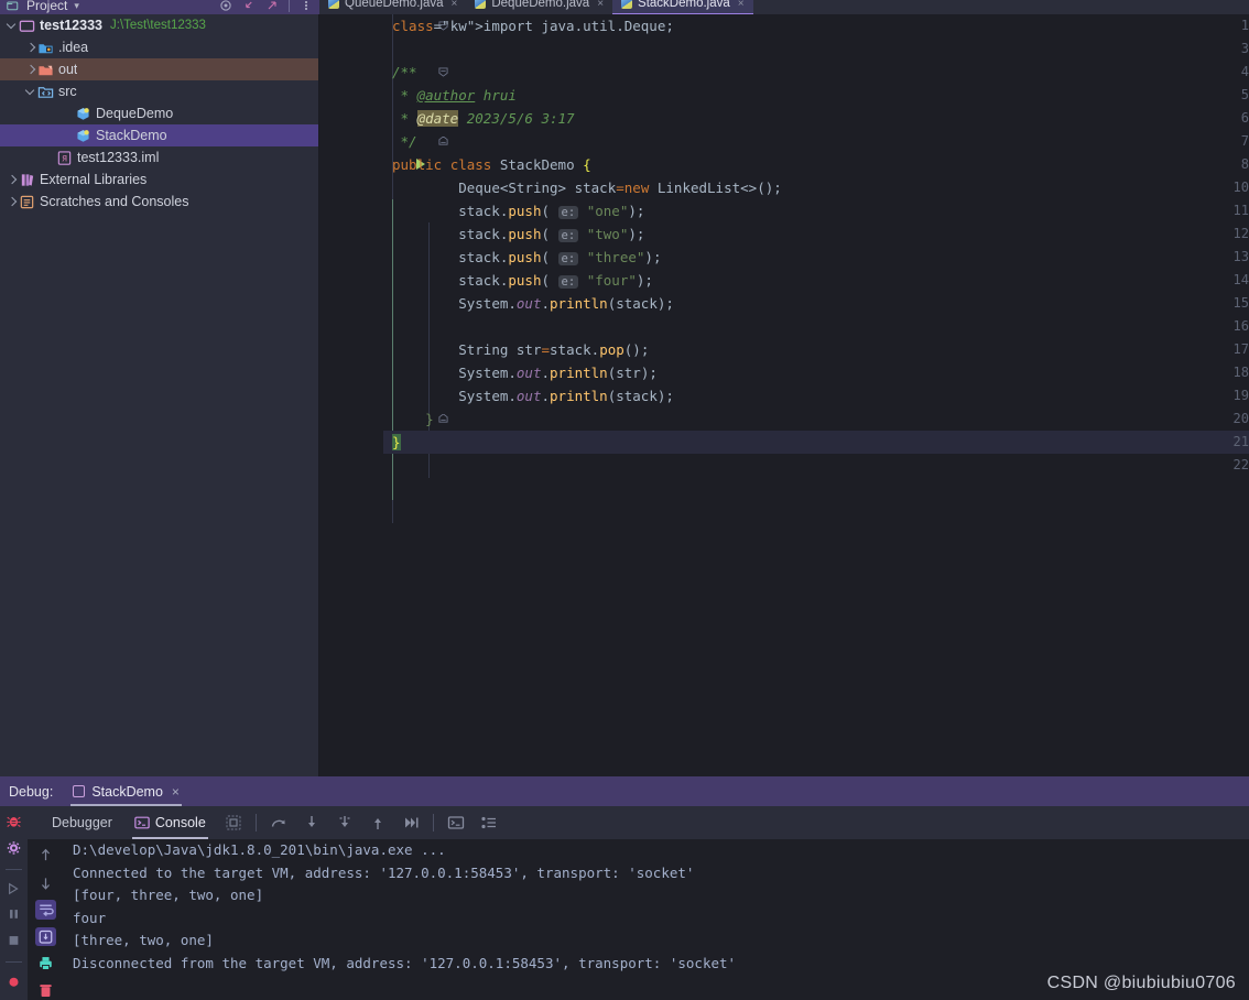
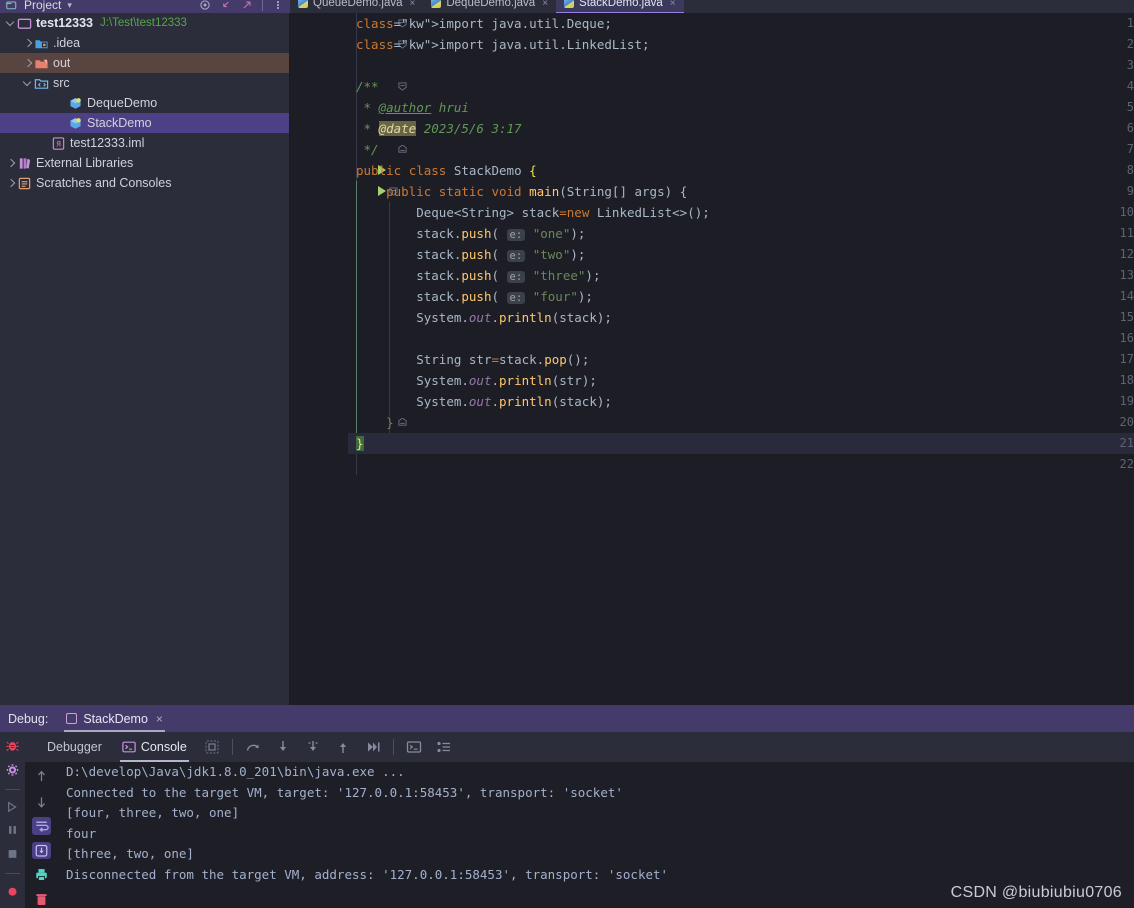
  Project
  ▾
  QueueDemo.java
  ×
  DequeDemo.java
  ×
  StackDemo.java
  ×
  test12333
  J:\Test\test12333
  .idea
  out
  src
  DequeDemo
  StackDemo
  Я
  test12333.iml
  External Libraries
  Scratches and Consoles
  1
  class="kw">import java.util.Deque;
+ 2
+ class="kw">import java.util.LinkedList;
  3
  4
  /**
  5
  * @author hrui
  6
  * @date 2023/5/6 3:17
  7
  */
  8
  public class StackDemo {
+ 9
+ public static void main(String[] args) {
  10
  Deque<String> stack=new LinkedList<>();
  11
  stack.push( e: "one");
  12
  stack.push( e: "two");
  13
  stack.push( e: "three");
  14
  stack.push( e: "four");
  15
  System.out.println(stack);
  16
  17
  String str=stack.pop();
  18
  System.out.println(str);
  19
  System.out.println(stack);
  20
  }
  21
  }
  22
  Debug:
  StackDemo
  ×
  Debugger
  Console
  D:\develop\Java\jdk1.8.0_201\bin\java.exe ...
- Connected to the target VM, address: '127.0.0.1:58453', transport: 'socket'
+ Connected to the target VM, target: '127.0.0.1:58453', transport: 'socket'
  [four, three, two, one]
  four
  [three, two, one]
  Disconnected from the target VM, address: '127.0.0.1:58453', transport: 'socket'
  CSDN @biubiubiu0706
